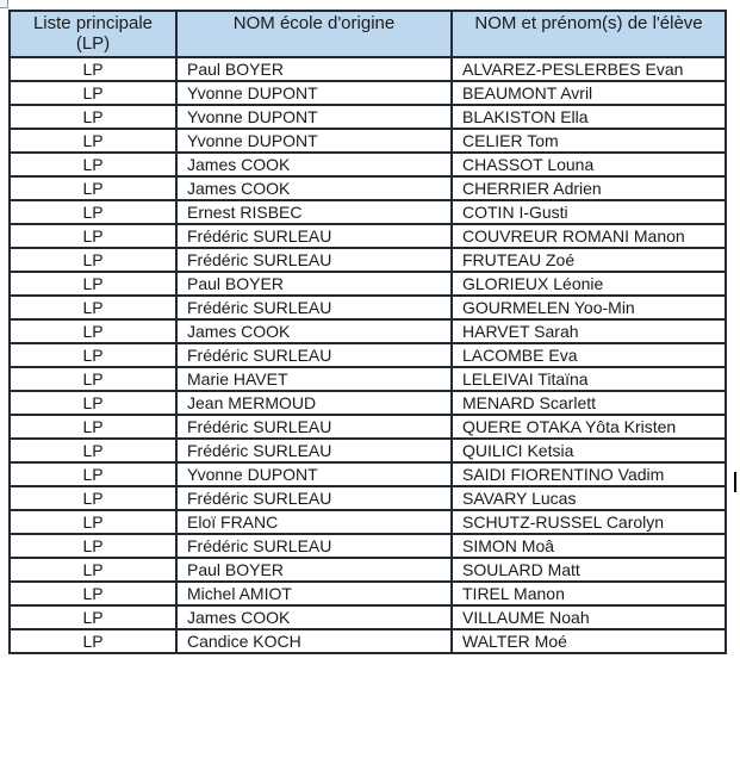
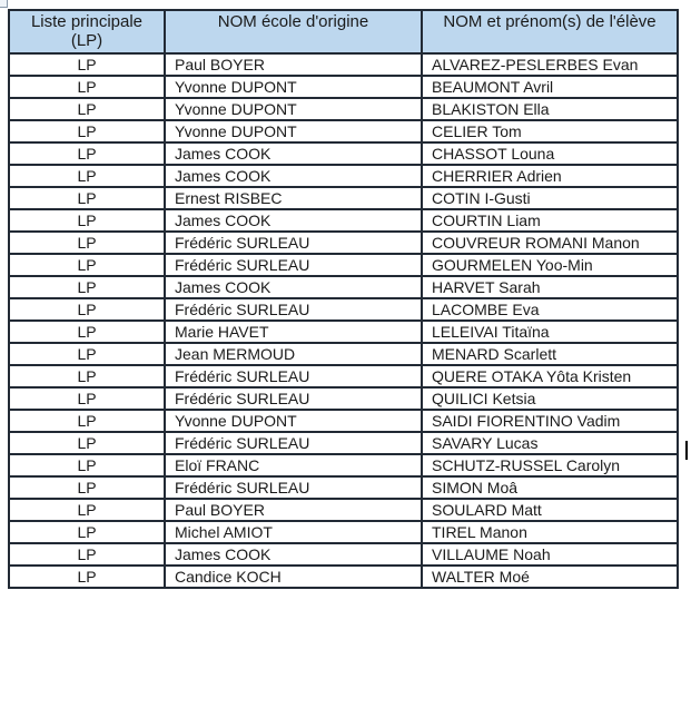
  Liste principale (LP)	NOM école d'origine	NOM et prénom(s) de l'élève
  LP	Paul BOYER	ALVAREZ-PESLERBES Evan
  LP	Yvonne DUPONT	BEAUMONT Avril
  LP	Yvonne DUPONT	BLAKISTON Ella
  LP	Yvonne DUPONT	CELIER Tom
  LP	James COOK	CHASSOT Louna
  LP	James COOK	CHERRIER Adrien
  LP	Ernest RISBEC	COTIN I-Gusti
+ LP	James COOK	COURTIN Liam
  LP	Frédéric SURLEAU	COUVREUR ROMANI Manon
- LP	Frédéric SURLEAU	FRUTEAU Zoé
- LP	Paul BOYER	GLORIEUX Léonie
  LP	Frédéric SURLEAU	GOURMELEN Yoo-Min
  LP	James COOK	HARVET Sarah
  LP	Frédéric SURLEAU	LACOMBE Eva
  LP	Marie HAVET	LELEIVAI Titaïna
  LP	Jean MERMOUD	MENARD Scarlett
  LP	Frédéric SURLEAU	QUERE OTAKA Yôta Kristen
  LP	Frédéric SURLEAU	QUILICI Ketsia
  LP	Yvonne DUPONT	SAIDI FIORENTINO Vadim
  LP	Frédéric SURLEAU	SAVARY Lucas
  LP	Eloï FRANC	SCHUTZ-RUSSEL Carolyn
  LP	Frédéric SURLEAU	SIMON Moâ
  LP	Paul BOYER	SOULARD Matt
  LP	Michel AMIOT	TIREL Manon
  LP	James COOK	VILLAUME Noah
  LP	Candice KOCH	WALTER Moé
